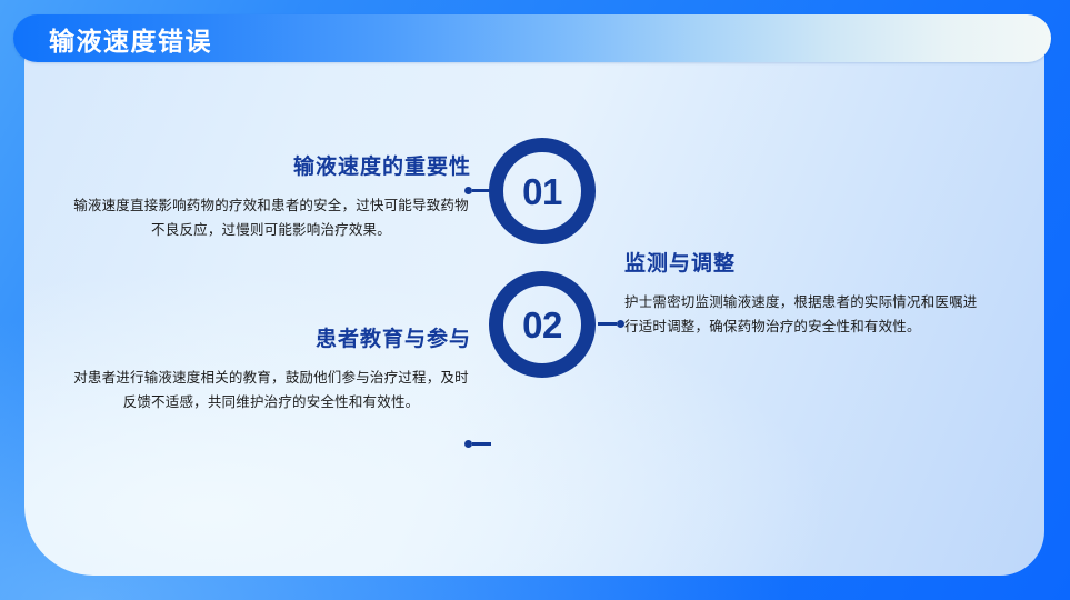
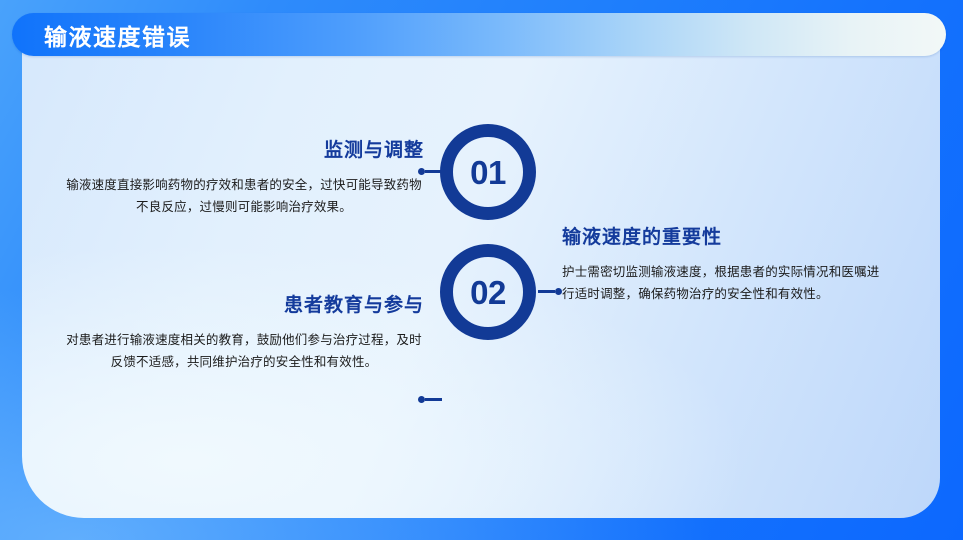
  输液速度错误
- 输液速度的重要性
+ 监测与调整
  输液速度直接影响药物的疗效和患者的安全，过快可能导致药物不良反应，过慢则可能影响治疗效果。
- 监测与调整
+ 输液速度的重要性
  护士需密切监测输液速度，根据患者的实际情况和医嘱进行适时调整，确保药物治疗的安全性和有效性。
  患者教育与参与
  对患者进行输液速度相关的教育，鼓励他们参与治疗过程，及时反馈不适感，共同维护治疗的安全性和有效性。
  01
  02
